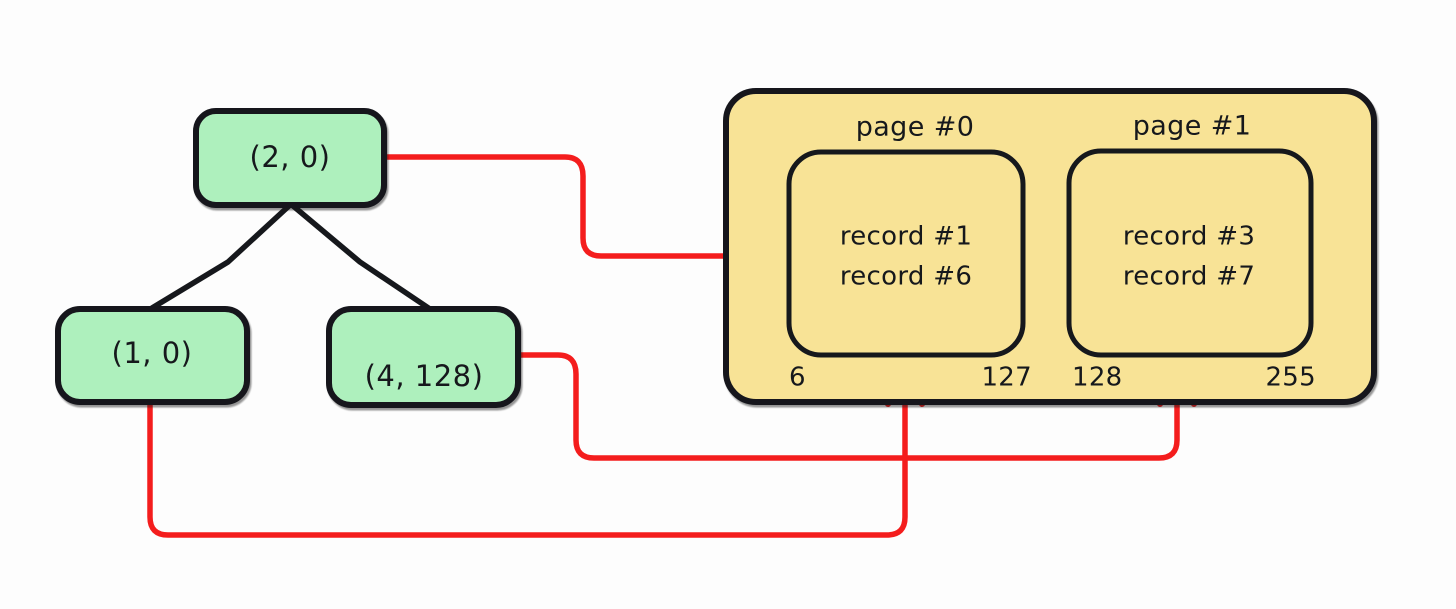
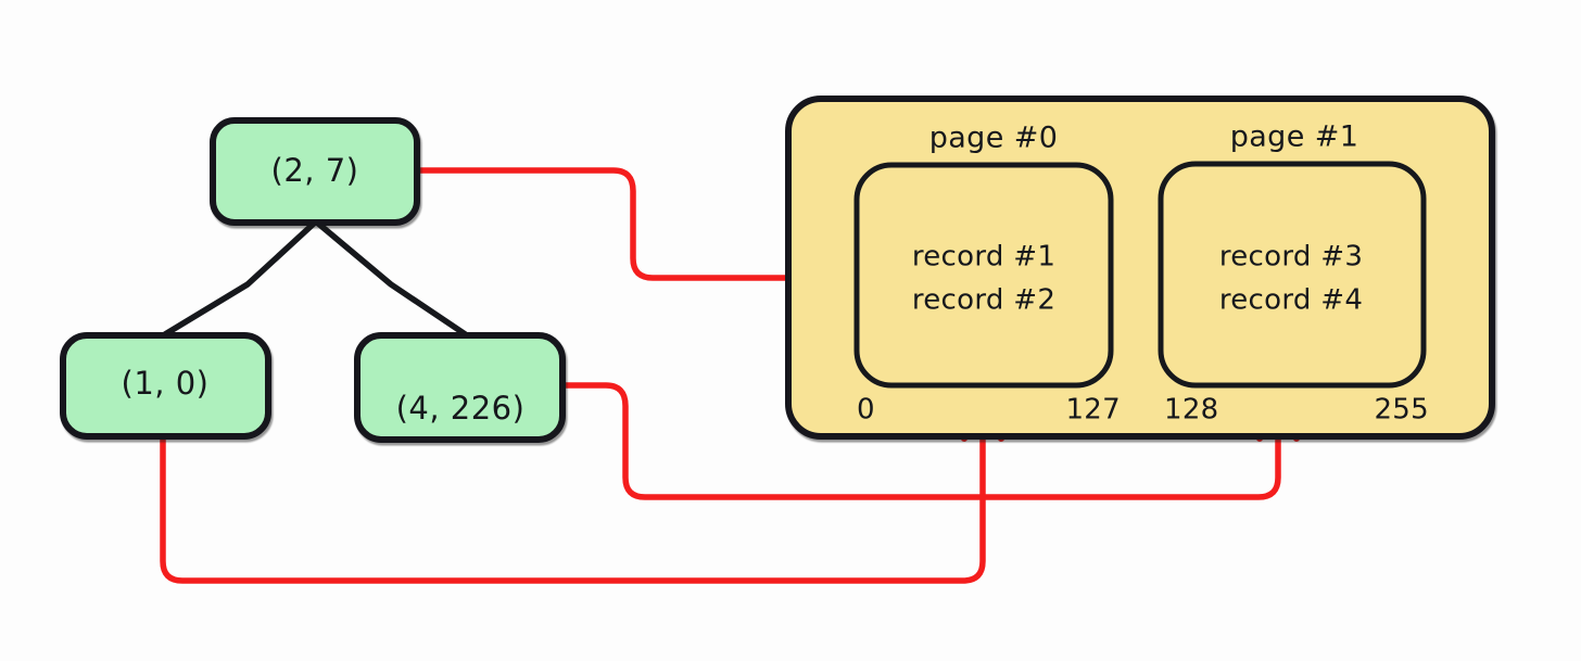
  page #0
  record #1
- record #6
+ record #2
- 6
+ 0
  127
  page #1
  record #3
- record #7
+ record #4
  128
  255
- (2, 0)
+ (2, 7)
  (1, 0)
- (4, 128)
+ (4, 226)
